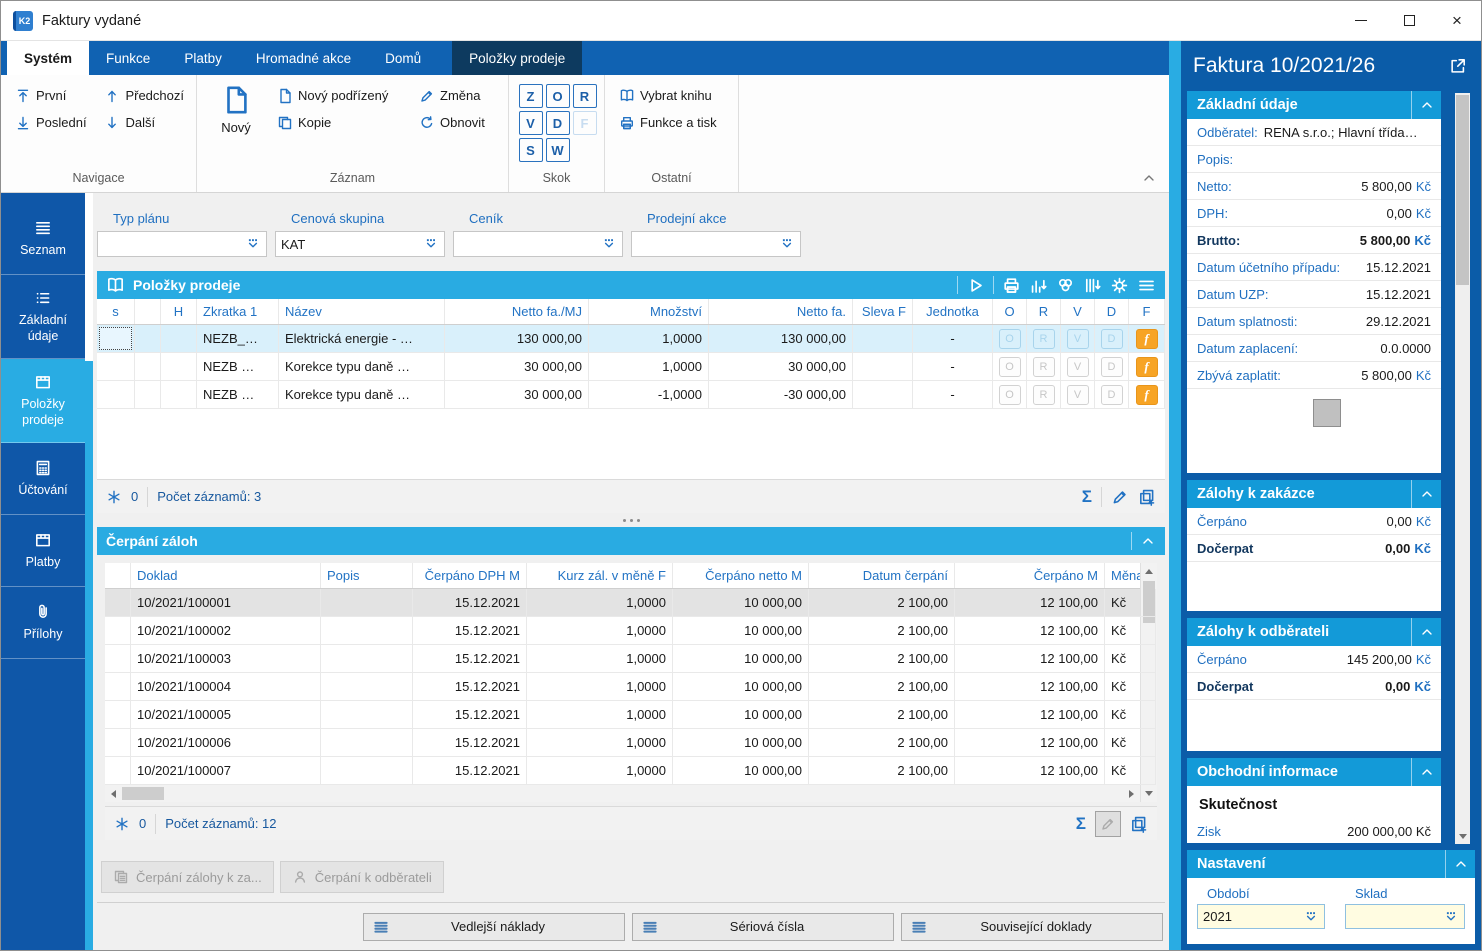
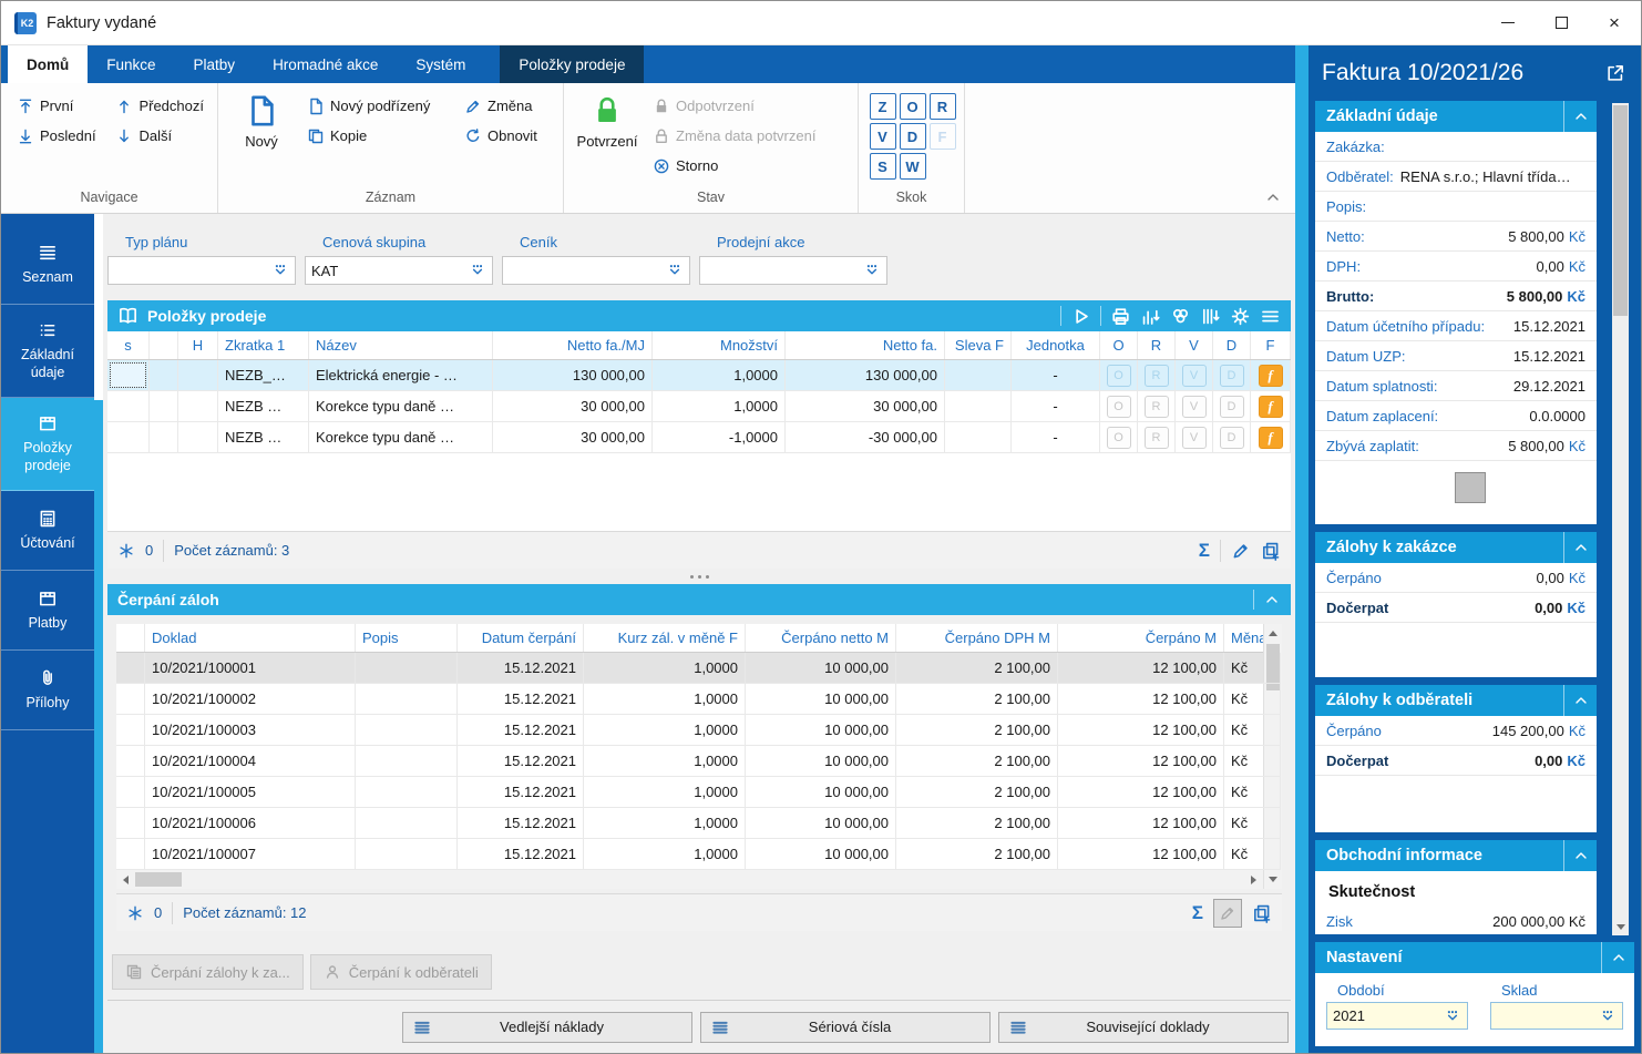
  K2
  Faktury vydané
  ×
- Systém
+ Domů
  Funkce
  Platby
  Hromadné akce
- Domů
+ Systém
  Položky prodeje
  První
  Poslední
  Předchozí
  Další
  Navigace
  Nový
  Nový podřízený
  Kopie
  Změna
  Obnovit
  Záznam
+ Potvrzení
+ Odpotvrzení
+ Změna data potvrzení
+ Storno
+ Stav
  Z
  O
  R
  V
  D
  F
  S
  W
  Skok
- Vybrat knihu
- Funkce a tisk
- Ostatní
  Seznam
  Základní údaje
  Položky prodeje
  Účtování
  Platby
  Přílohy
  Typ plánu
  Cenová skupina
  KAT
  Ceník
  Prodejní akce
  Položky prodeje
  s
  H
  Zkratka 1
  Název
  Netto fa./MJ
  Množství
  Netto fa.
  Sleva F
  Jednotka
  O
  R
  V
  D
  F
  NEZB_…
  Elektrická energie - …
  130 000,00
  1,0000
  130 000,00
  -
  O
  R
  V
  D
  f
  NEZB …
  Korekce typu daně …
  30 000,00
  1,0000
  30 000,00
  -
  O
  R
  V
  D
  f
  NEZB …
  Korekce typu daně …
  30 000,00
  -1,0000
  -30 000,00
  -
  O
  R
  V
  D
  f
  0
  Počet záznamů: 3
  Σ
  Čerpání záloh
  Doklad
  Popis
- Čerpáno DPH M
+ Datum čerpání
  Kurz zál. v měně F
  Čerpáno netto M
- Datum čerpání
+ Čerpáno DPH M
  Čerpáno M
  Měn
  10/2021/100001
  15.12.2021
  1,0000
  10 000,00
  2 100,00
  12 100,00
  Kč
  10/2021/100002
  15.12.2021
  1,0000
  10 000,00
  2 100,00
  12 100,00
  Kč
  10/2021/100003
  15.12.2021
  1,0000
  10 000,00
  2 100,00
  12 100,00
  Kč
  10/2021/100004
  15.12.2021
  1,0000
  10 000,00
  2 100,00
  12 100,00
  Kč
  10/2021/100005
  15.12.2021
  1,0000
  10 000,00
  2 100,00
  12 100,00
  Kč
  10/2021/100006
  15.12.2021
  1,0000
  10 000,00
  2 100,00
  12 100,00
  Kč
  10/2021/100007
  15.12.2021
  1,0000
  10 000,00
  2 100,00
  12 100,00
  Kč
  0
  Počet záznamů: 12
  Σ
  Čerpání zálohy k za...
  Čerpání k odběrateli
  Vedlejší náklady
  Sériová čísla
  Související doklady
  Faktura 10/2021/26
  Základní údaje
+ Zakázka:
  Odběratel:
  RENA s.r.o.; Hlavní třída…
  Popis:
  Netto:
  5 800,00
  Kč
  DPH:
  0,00
  Kč
  Brutto:
  5 800,00
  Kč
  Datum účetního případu:
  15.12.2021
  Datum UZP:
  15.12.2021
  Datum splatnosti:
  29.12.2021
  Datum zaplacení:
  0.0.0000
  Zbývá zaplatit:
  5 800,00
  Kč
  Zálohy k zakázce
  Čerpáno
  0,00
  Kč
  Dočerpat
  0,00
  Kč
  Zálohy k odběrateli
  Čerpáno
  145 200,00
  Kč
  Dočerpat
  0,00
  Kč
  Obchodní informace
  Skutečnost
  Zisk
  200 000,00 Kč
  Nastavení
  Období
  2021
  Sklad
